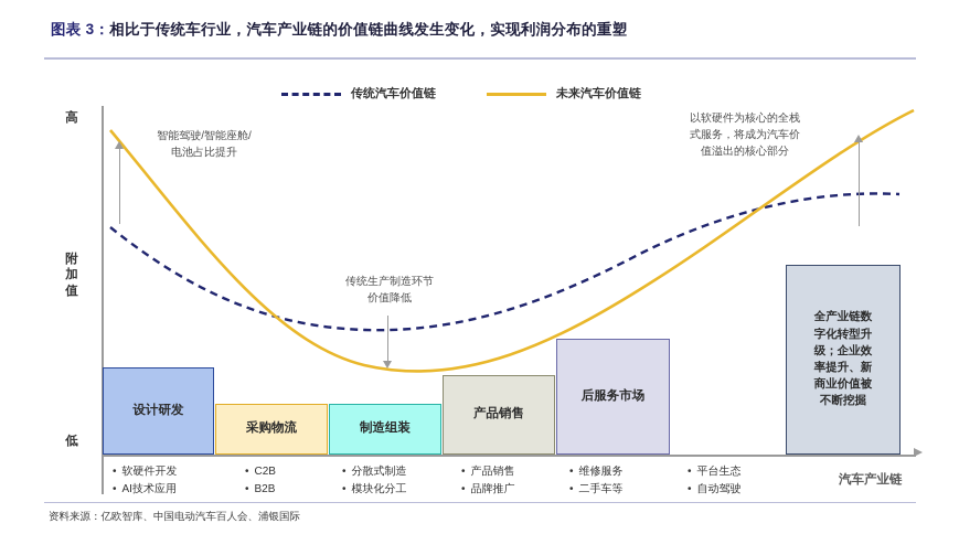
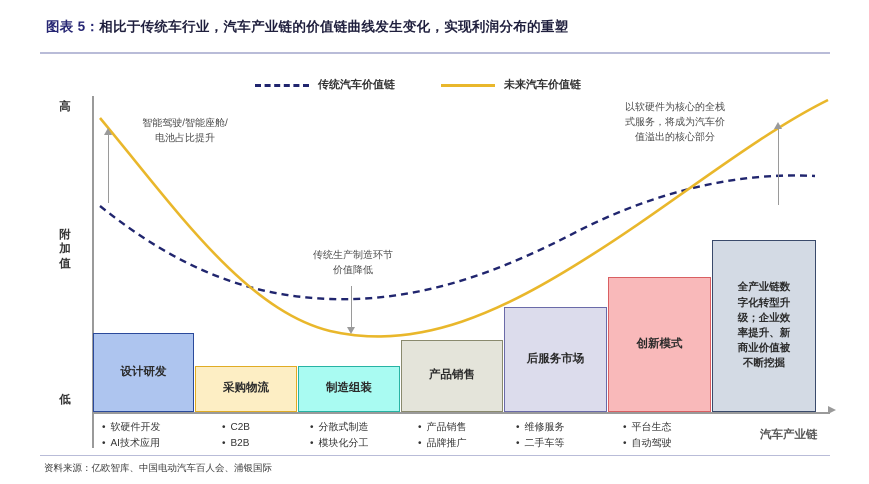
- 图表 3：相比于传统车行业，汽车产业链的价值链曲线发生变化，实现利润分布的重塑
+ 图表 5：相比于传统车行业，汽车产业链的价值链曲线发生变化，实现利润分布的重塑
  传统汽车价值链
  未来汽车价值链
  高
  附
  加
  值
  低
  汽车产业链
  智能驾驶/智能座舱/
  电池占比提升
  传统生产制造环节
  价值降低
  以软硬件为核心的全栈
  式服务，将成为汽车价
  值溢出的核心部分
  设计研发
  采购物流
  制造组装
  产品销售
  后服务市场
+ 创新模式
  全产业链数
  字化转型升
  级；企业效
  率提升、新
  商业价值被
  不断挖掘
  •
  软硬件开发
  •
  AI技术应用
  •
  C2B
  •
  B2B
  •
  分散式制造
  •
  模块化分工
  •
  产品销售
  •
  品牌推广
  •
  维修服务
  •
  二手车等
  •
  平台生态
  •
  自动驾驶
  资料来源：亿欧智库、中国电动汽车百人会、浦银国际
